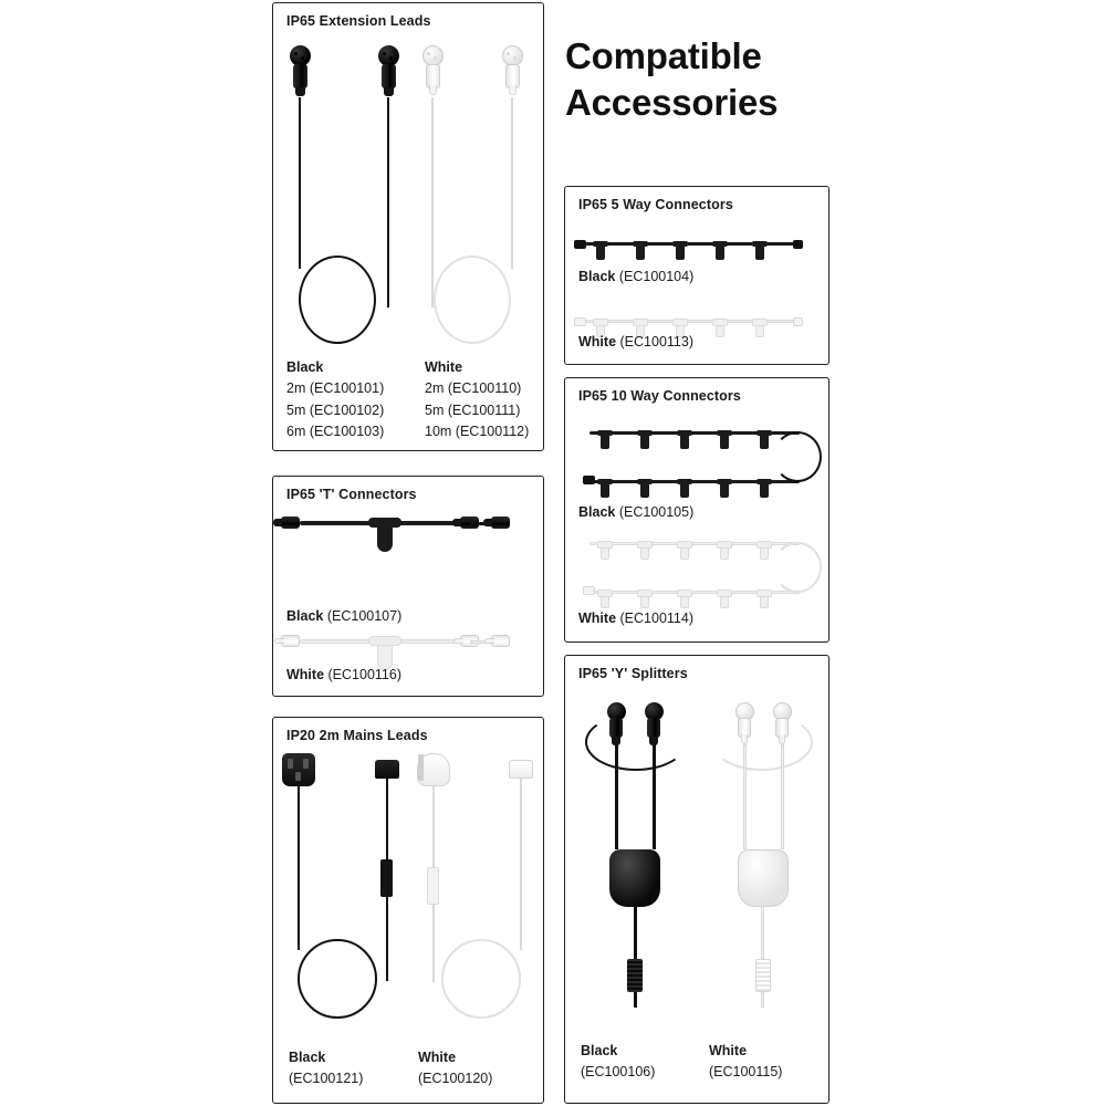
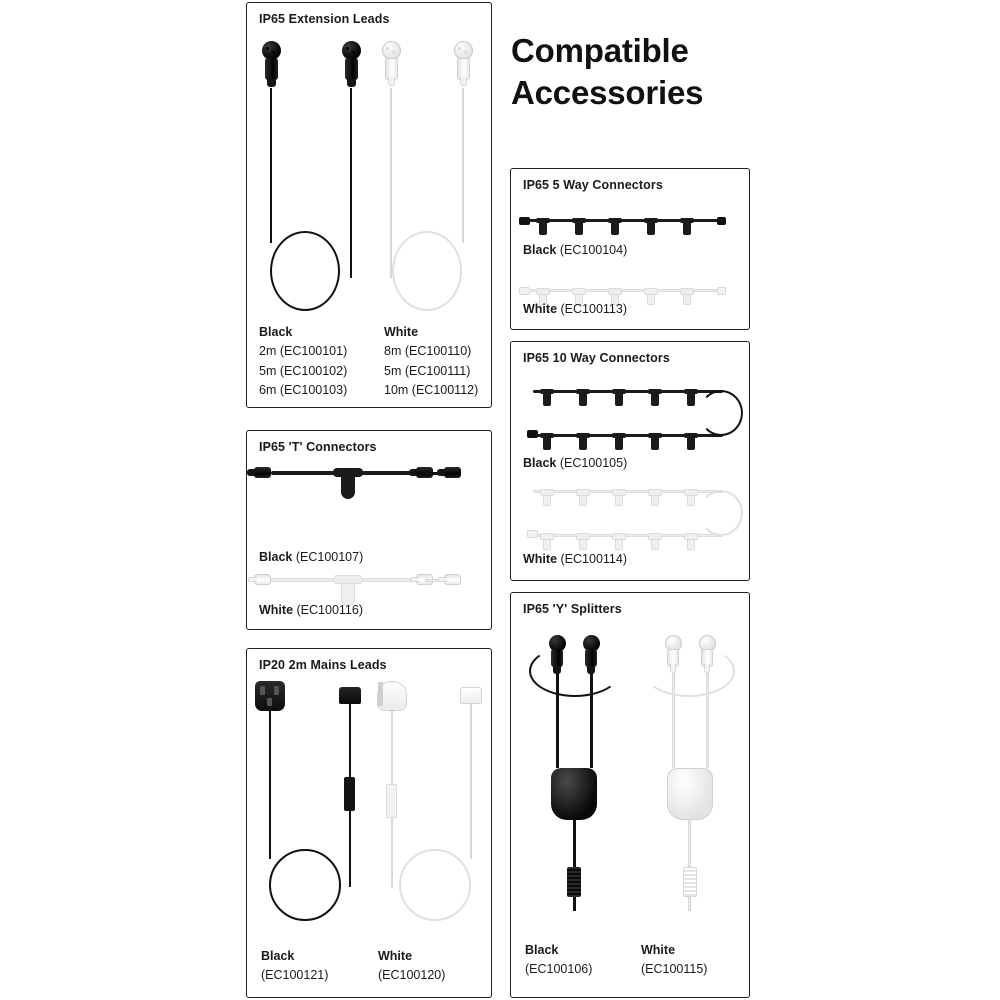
  Compatible Accessories
  IP65 Extension Leads
  Black
  2m (EC100101)
  5m (EC100102)
  6m (EC100103)
  White
- 2m (EC100110)
+ 8m (EC100110)
  5m (EC100111)
  10m (EC100112)
  IP65 'T' Connectors
  Black (EC100107)
  White (EC100116)
  IP20 2m Mains Leads
  Black
  (EC100121)
  White
  (EC100120)
  IP65 5 Way Connectors
  Black (EC100104)
  White (EC100113)
  IP65 10 Way Connectors
  Black (EC100105)
  White (EC100114)
  IP65 'Y' Splitters
  Black
  (EC100106)
  White
  (EC100115)
